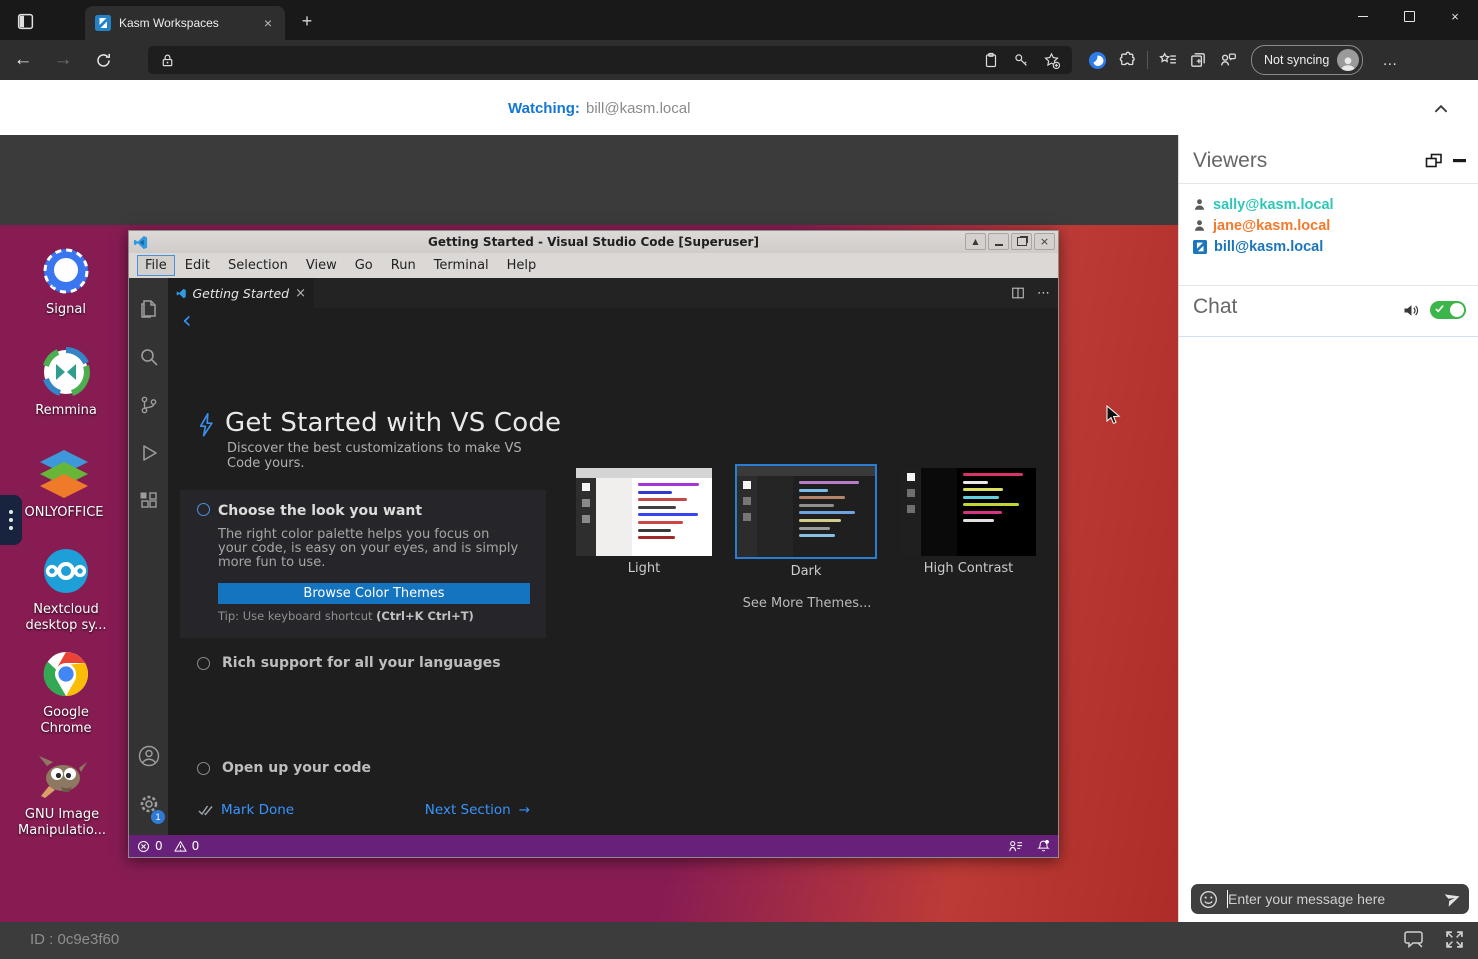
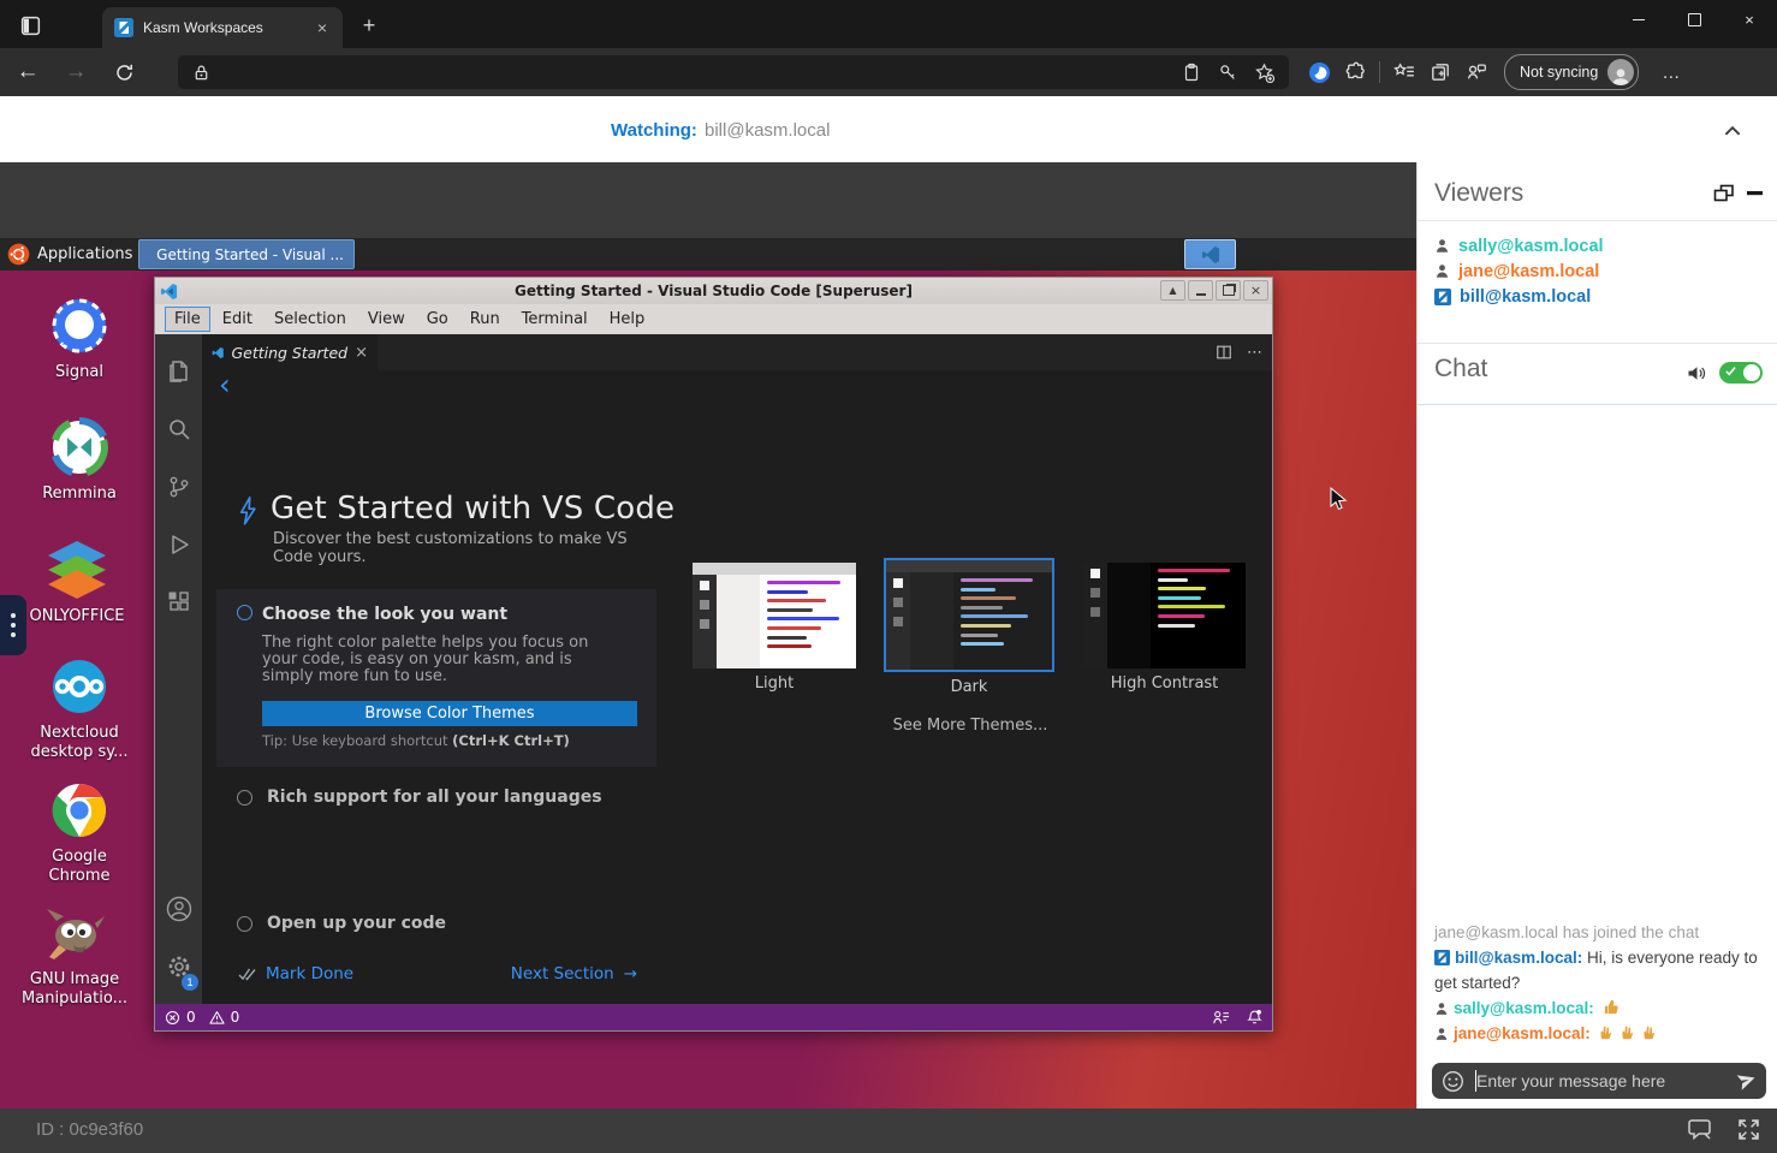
  Kasm Workspaces
  ×
  +
  ×
  ←
  →
  Not syncing
  …
  Watching:
  bill@kasm.local
+ Applications
+ Getting Started - Visual ...
  Signal
  Remmina
  ONLYOFFICE
  Nextcloud desktop sy...
  Google Chrome
  GNU Image Manipulatio...
  Getting Started - Visual Studio Code [Superuser]
  ▲
  ×
  File
  Edit
  Selection
  View
  Go
  Run
  Terminal
  Help
  1
  Getting Started
  ×
  ⋯
  ‹
  Get Started with VS Code
  Discover the best customizations to make VS Code yours.
  Choose the look you want
- The right color palette helps you focus on your code, is easy on your eyes, and is simply more fun to use.
+ The right color palette helps you focus on your code, is easy on your kasm, and is simply more fun to use.
  Browse Color Themes
  Tip: Use keyboard shortcut (Ctrl+K Ctrl+T)
  Rich support for all your languages
  Open up your code
  Mark Done
  Next Section
  →
  Light
  Dark
  High Contrast
  See More Themes...
  0
  0
  Viewers
  sally@kasm.local
  jane@kasm.local
  bill@kasm.local
  Chat
+ jane@kasm.local has joined the chat
+ bill@kasm.local: Hi, is everyone ready to get started?
+ sally@kasm.local:
+ jane@kasm.local:
  Enter your message here
  ID : 0c9e3f60
